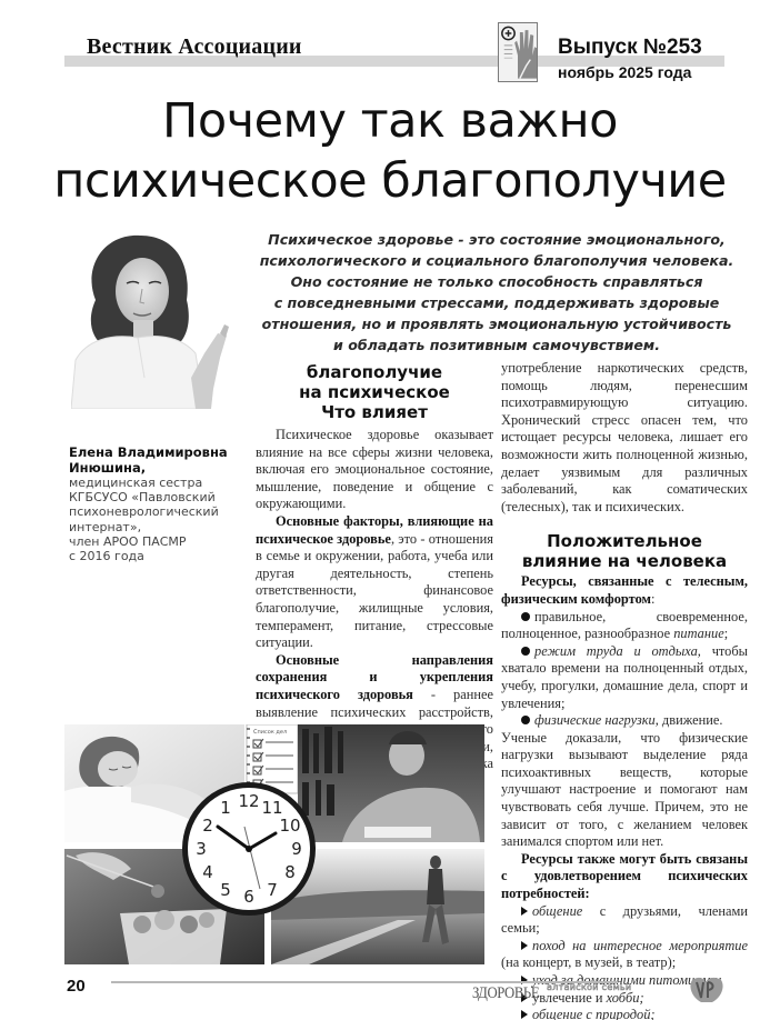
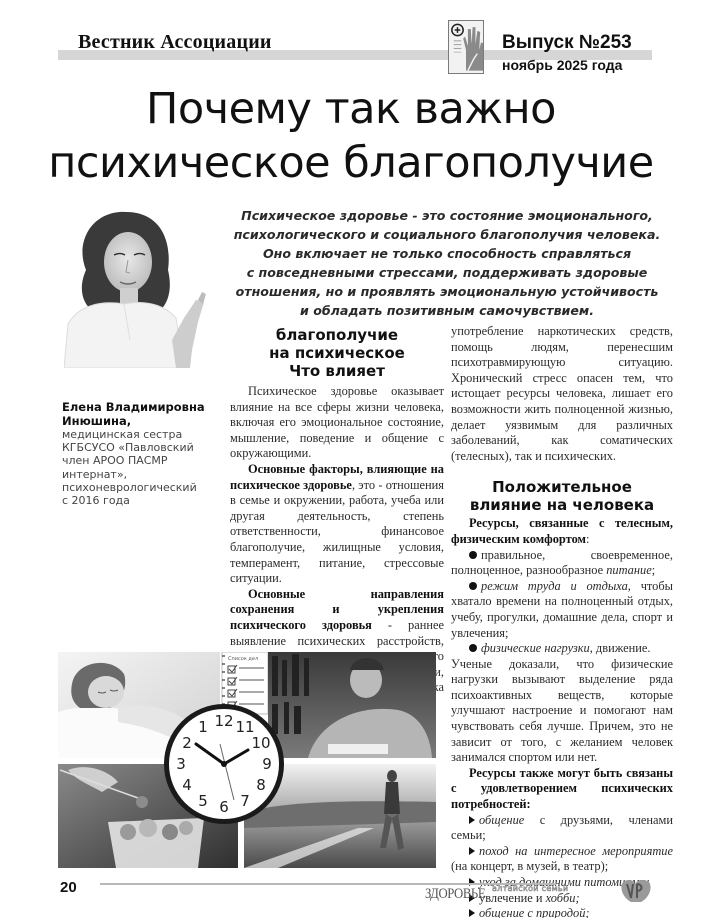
  Вестник Ассоциации
  Выпуск №253
  ноябрь 2025 года
  Почему так важно
  психическое благополучие
  Психическое здоровье - это состояние эмоционального,
  психологического и социального благополучия человека.
- Оно состояние не только способность справляться
+ Оно включает не только способность справляться
  с повседневными стрессами, поддерживать здоровые
  отношения, но и проявлять эмоциональную устойчивость
  и обладать позитивным самочувствием.
  Елена Владимировна
  Инюшина,
  медицинская сестра
  КГБСУСО «Павловский
- психоневрологический
+ член АРОО ПАСМР
  интернат»,
- член АРОО ПАСМР
+ психоневрологический
  с 2016 года
  благополучие
  на психическое
  Что влияет
  Психическое здоровье оказывает влияние на все сферы жизни человека, включая его эмоциональное состояние, мышление, поведение и общение с окружающими.
  Основные факторы, влияющие на психическое здоровье, это - отношения в семье и окружении, работа, учеба или другая деятельность, степень ответственности, финансовое благополучие, жилищные условия, темперамент, питание, стрессовые ситуации.
  употребление наркотических средств, помощь людям, перенесшим психотравмирующую ситуацию. Хронический стресс опасен тем, что истощает ресурсы человека, лишает его возможности жить полноценной жизнью, делает уязвимым для различных заболеваний, как соматических (телесных), так и психических.
  Положительное
  влияние на человека
  Ресурсы, связанные с телесным, физическим комфортом:
  правильное, своевременное, полноценное, разнообразное питание;
  режим труда и отдыха, чтобы хватало времени на полноценный отдых, учебу, прогулки, домашние дела, спорт и увлечения;
  физические нагрузки, движение.
  Ученые доказали, что физические нагрузки вызывают выделение ряда психоактивных веществ, которые улучшают настроение и помогают нам чувствовать себя лучше. Причем, это не зависит от того, с желанием человек занимался спортом или нет.
  Ресурсы также могут быть связаны с удовлетворением психических потребностей:
  общение с друзьями, членами семьи;
  поход на интересное мероприятие (на концерт, в музей, в театр);
  уход за домашними питомцм
  увлечение и хобби;
  общение с природой;
  12
  11
  10
  9
  8
  7
  6
  5
  4
  3
  2
  1
  20
  ЗДОРОВЬЕ
  алтайской семьи
